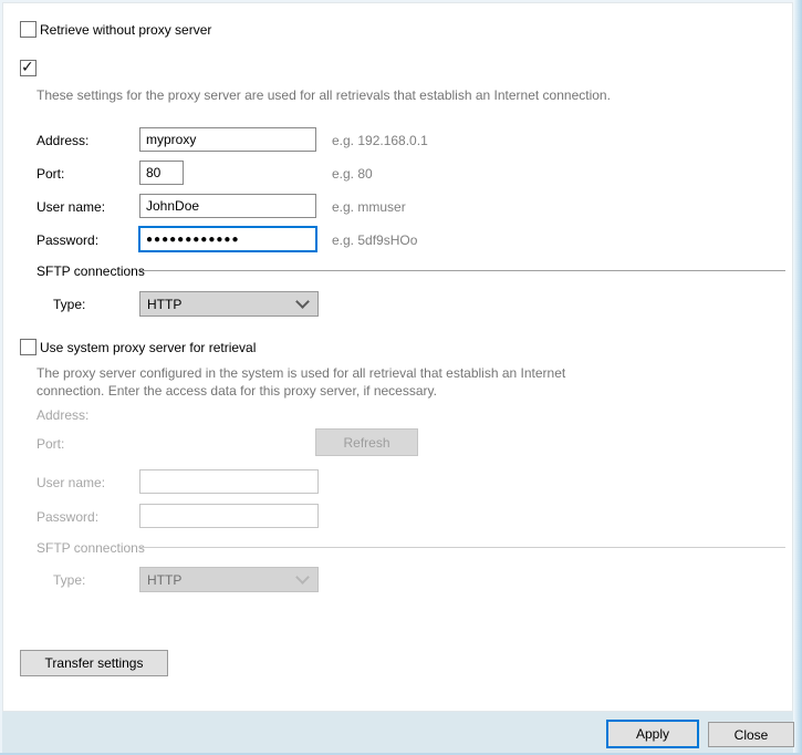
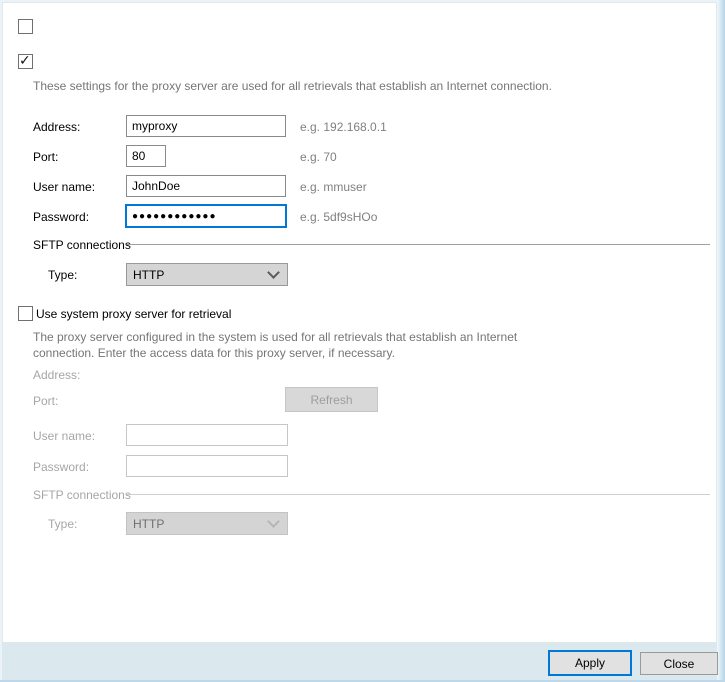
- Retrieve without proxy server
  ✓
  These settings for the proxy server are used for all retrievals that establish an Internet connection.
  Address:
  myproxy
  e.g. 192.168.0.1
  Port:
  80
- e.g. 80
+ e.g. 70
  User name:
  JohnDoe
  e.g. mmuser
  Password:
  ●●●●●●●●●●●●
  e.g. 5df9sHOo
  SFTP connections
  Type:
  HTTP
  Use system proxy server for retrieval
- The proxy server configured in the system is used for all retrieval that establish an Internet
+ The proxy server configured in the system is used for all retrievals that establish an Internet
  connection. Enter the access data for this proxy server, if necessary.
  Address:
  Port:
  Refresh
  User name:
  Password:
  SFTP connections
  Type:
  HTTP
- Transfer settings
  Apply
  Close
